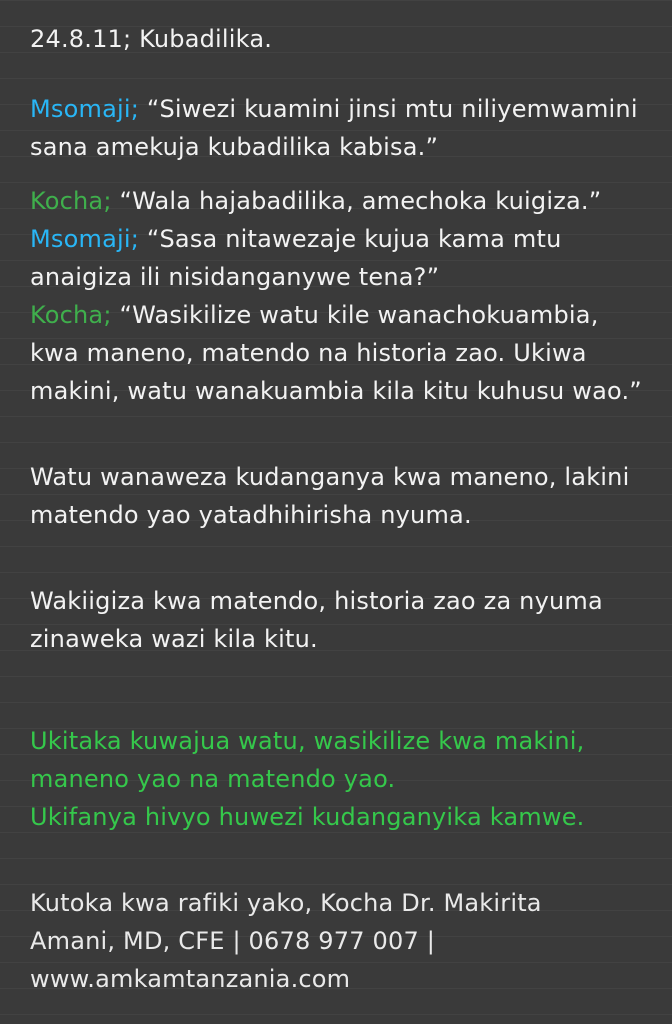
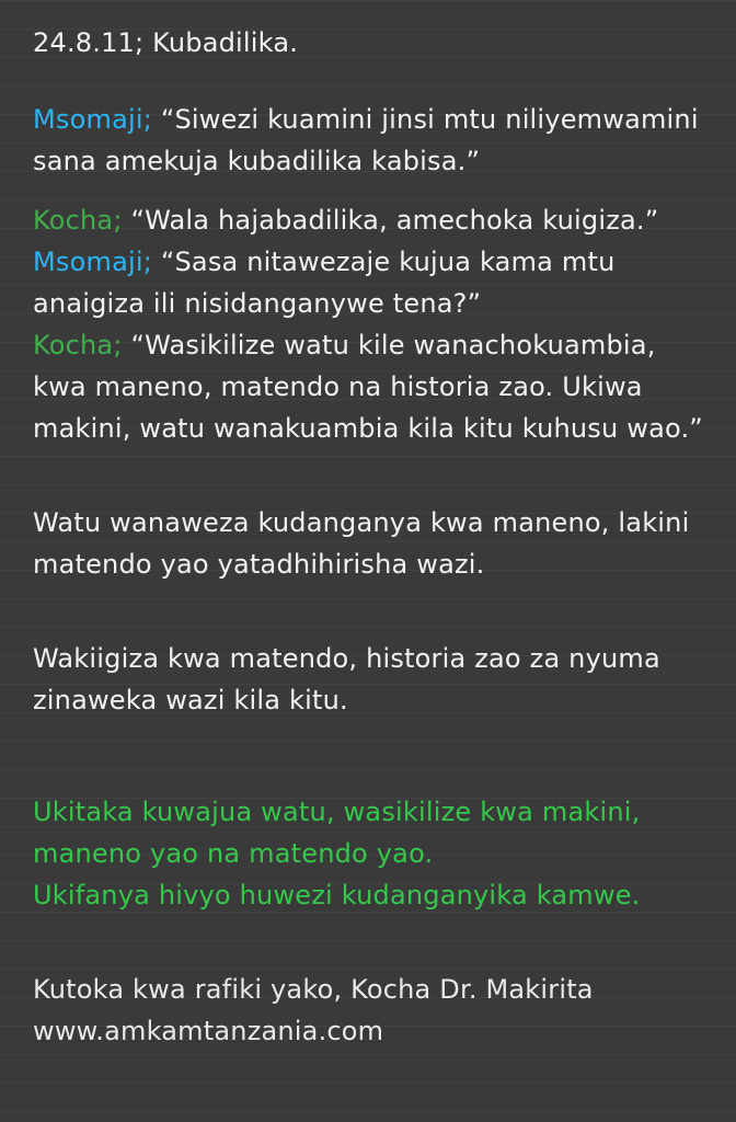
  24.8.11; Kubadilika.
  Msomaji; “Siwezi kuamini jinsi mtu niliyemwamini sana amekuja kubadilika kabisa.”
  Kocha; “Wala hajabadilika, amechoka kuigiza.”
  Msomaji; “Sasa nitawezaje kujua kama mtu anaigiza ili nisidanganywe tena?”
  Kocha; “Wasikilize watu kile wanachokuambia, kwa maneno, matendo na historia zao. Ukiwa makini, watu wanakuambia kila kitu kuhusu wao.”
- Watu wanaweza kudanganya kwa maneno, lakini matendo yao yatadhihirisha nyuma.
+ Watu wanaweza kudanganya kwa maneno, lakini matendo yao yatadhihirisha wazi.
  Wakiigiza kwa matendo, historia zao za nyuma zinaweka wazi kila kitu.
  Ukitaka kuwajua watu, wasikilize kwa makini, maneno yao na matendo yao.
  Ukifanya hivyo huwezi kudanganyika kamwe.
  Kutoka kwa rafiki yako, Kocha Dr. Makirita
- Amani, MD, CFE | 0678 977 007 |
  www.amkamtanzania.com
